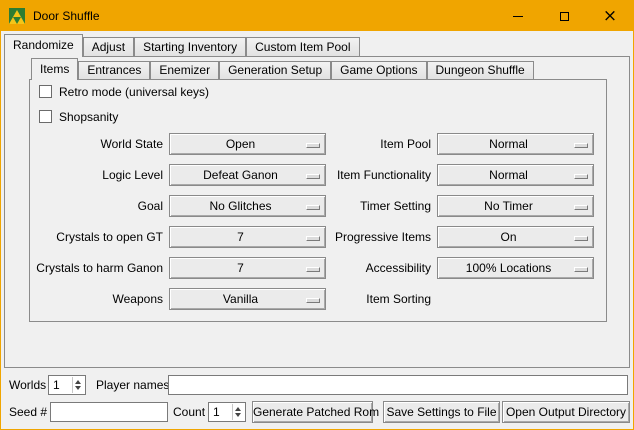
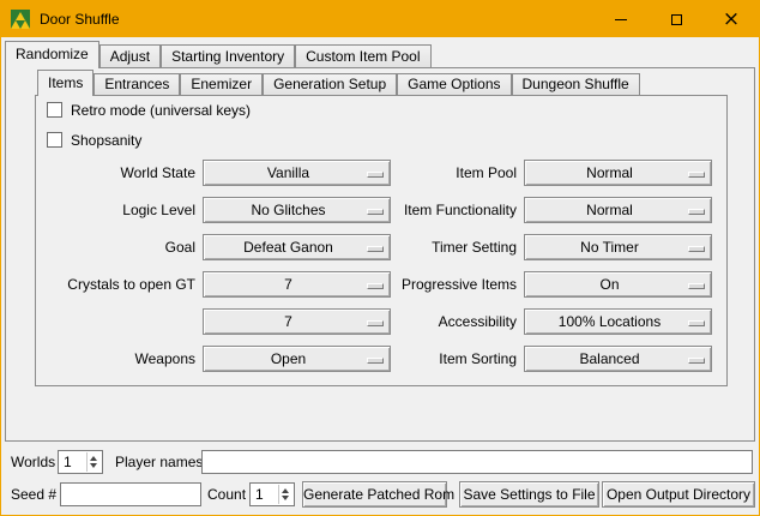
  Door Shuffle
  ×
  Randomize
  Adjust
  Starting Inventory
  Custom Item Pool
  Items
  Entrances
  Enemizer
  Generation Setup
  Game Options
  Dungeon Shuffle
  Retro mode (universal keys)
  Shopsanity
  World State
- Open
+ Vanilla
  Logic Level
- Defeat Ganon
+ No Glitches
  Goal
- No Glitches
+ Defeat Ganon
  Crystals to open GT
  7
- Crystals to harm Ganon
  7
  Weapons
- Vanilla
+ Open
  Item Pool
  Normal
  Item Functionality
  Normal
  Timer Setting
  No Timer
  Progressive Items
  On
  Accessibility
  100% Locations
  Item Sorting
+ Balanced
  Worlds
  1
  Player names
  Seed #
  Count
  1
  Generate Patched Rom
  Save Settings to File
  Open Output Directory
